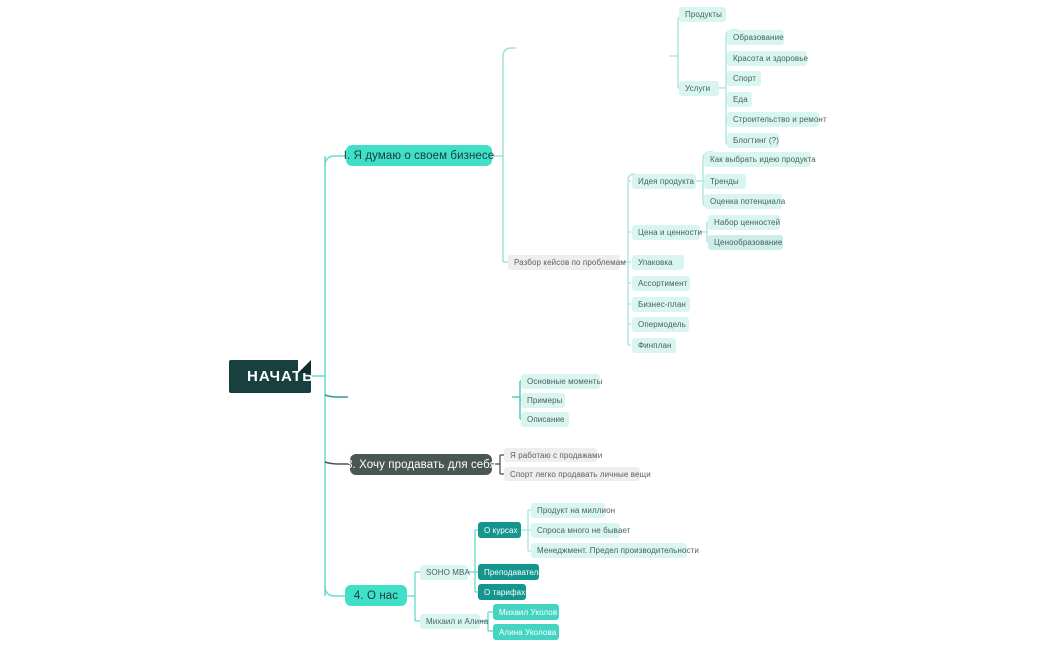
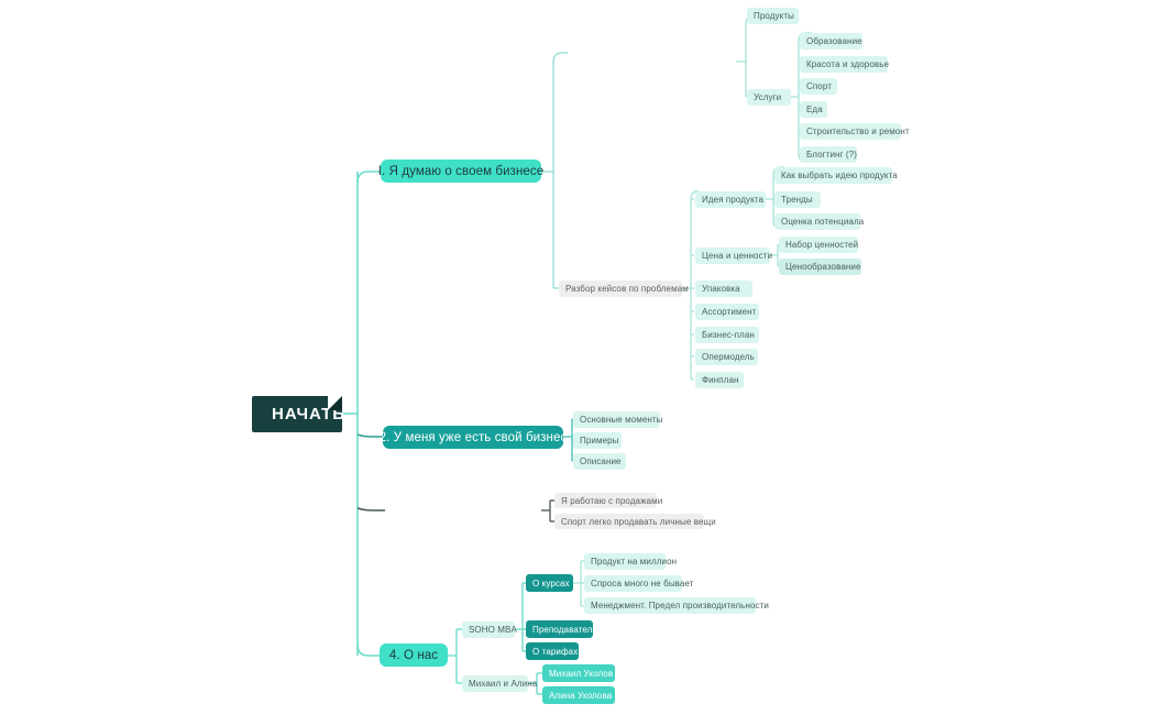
  НАЧАТЬ
  I. Я думаю о своем бизнесе
  Продукты
  Услуги
  Образование
  Красота и здоровье
  Спорт
  Еда
  Строительство и ремонт
  Блогтинг (?)
  Разбор кейсов по проблемам
  Идея продукта
  Как выбрать идею продукта
  Тренды
  Оценка потенциала
  Цена и ценности
  Набор ценностей
  Ценообразование
  Упаковка
  Ассортимент
  Бизнес-план
  Опермодель
  Финплан
+ 2. У меня уже есть свой бизнес
  Основные моменты
  Примеры
  Описание
- 3. Хочу продавать для себя
  Я работаю с продажами
  Спорт легко продавать личные вещи
  4. О нас
  SOHO MBA
  О курсах
  Продукт на миллион
  Спроса много не бывает
  Менеджмент. Предел производительности
  Преподаватели
  О тарифах
  Михаил и Алина
  Михаил Уколов
  Алина Уколова
